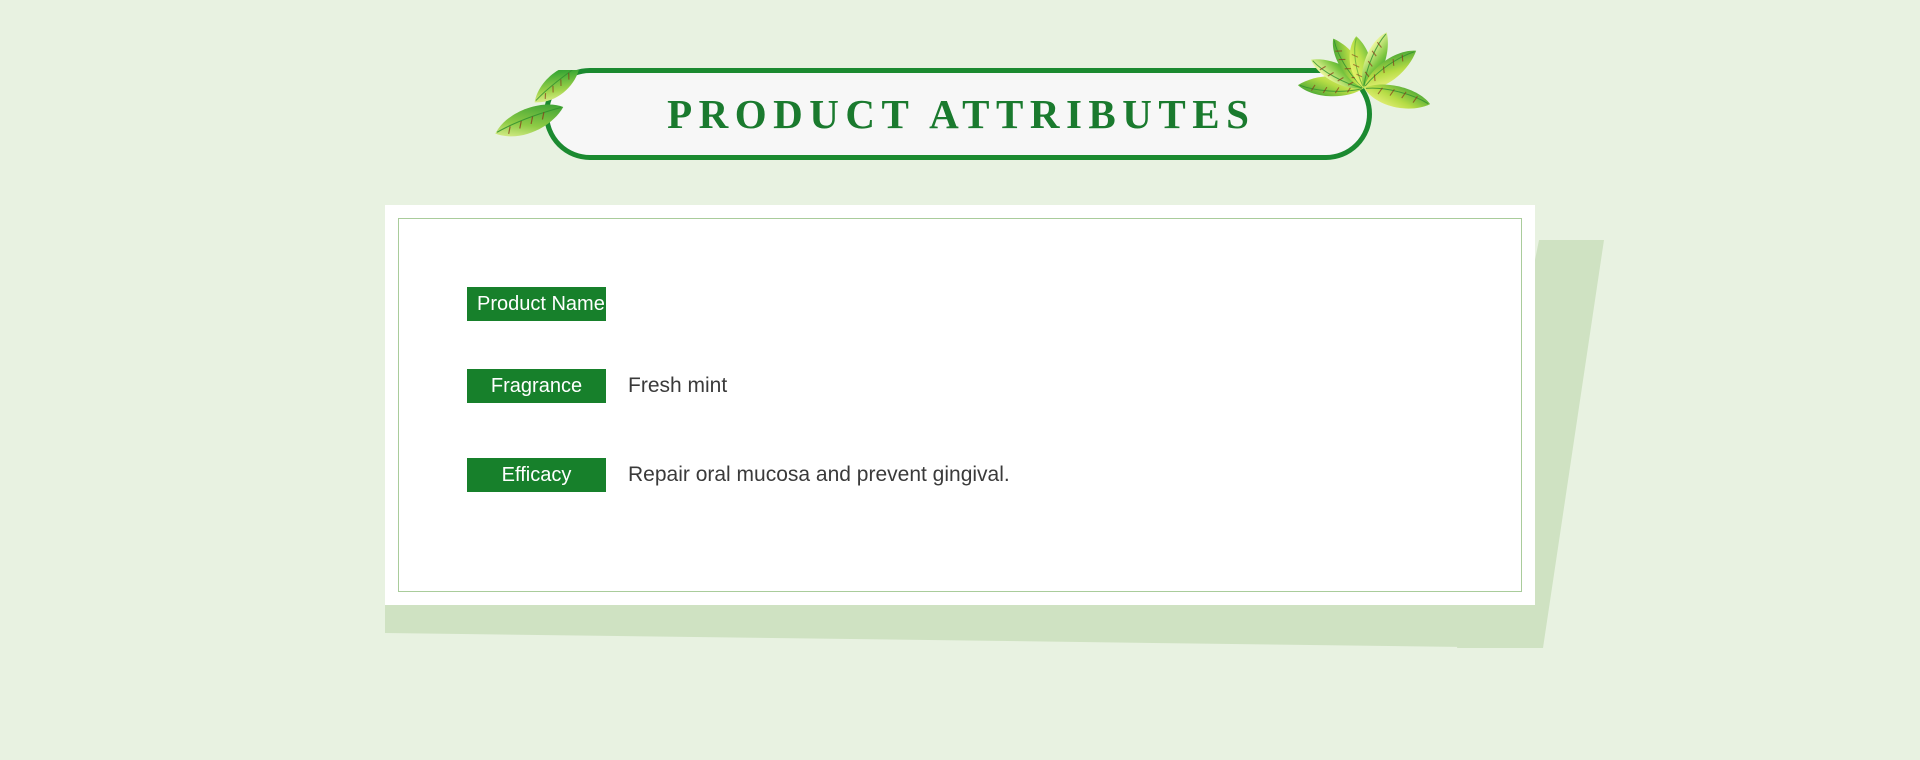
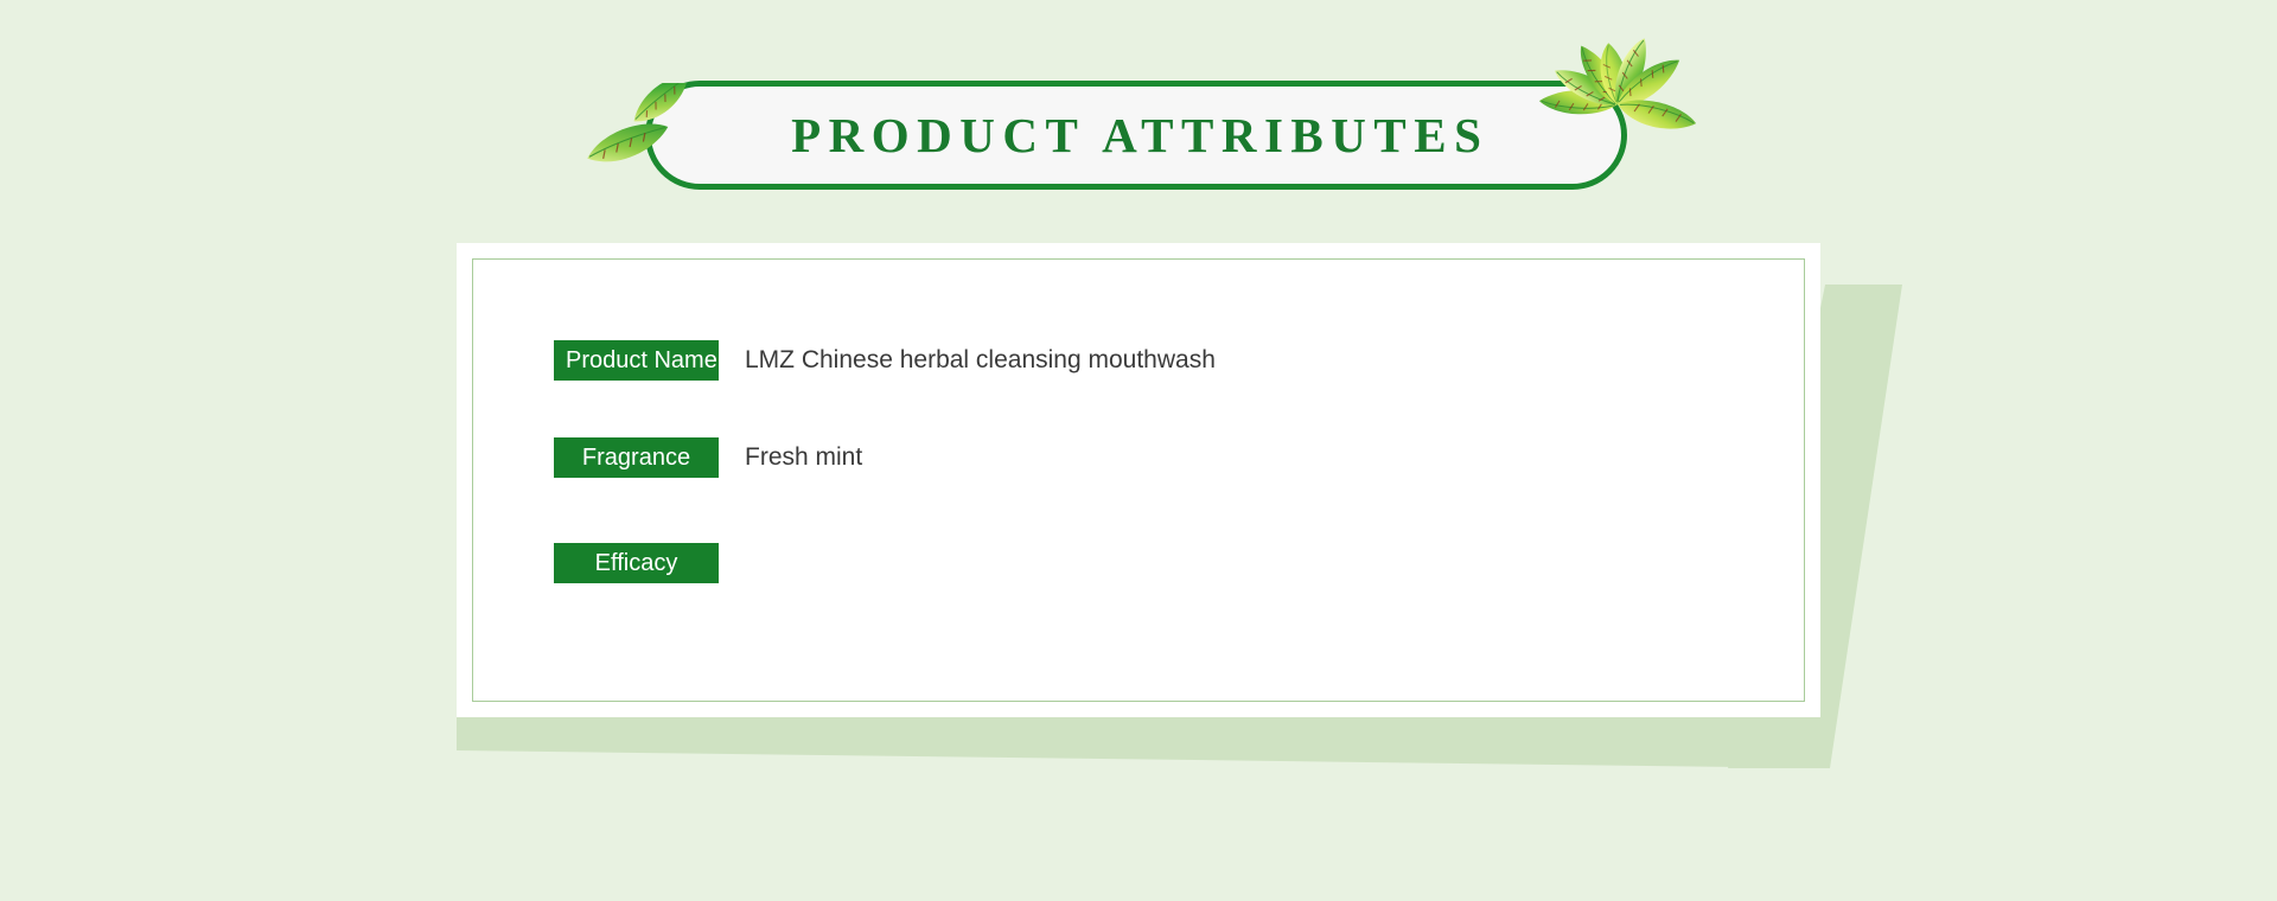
  Product Name
+ LMZ Chinese herbal cleansing mouthwash
  Fragrance
  Fresh mint
  Efficacy
- Repair oral mucosa and prevent gingival.
  PRODUCT ATTRIBUTES
